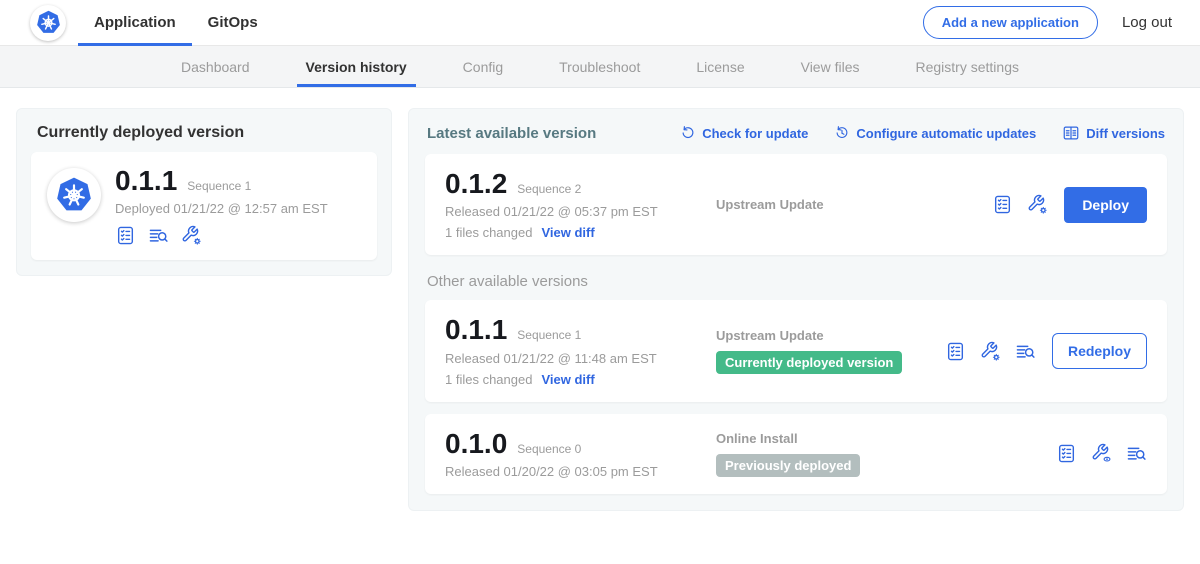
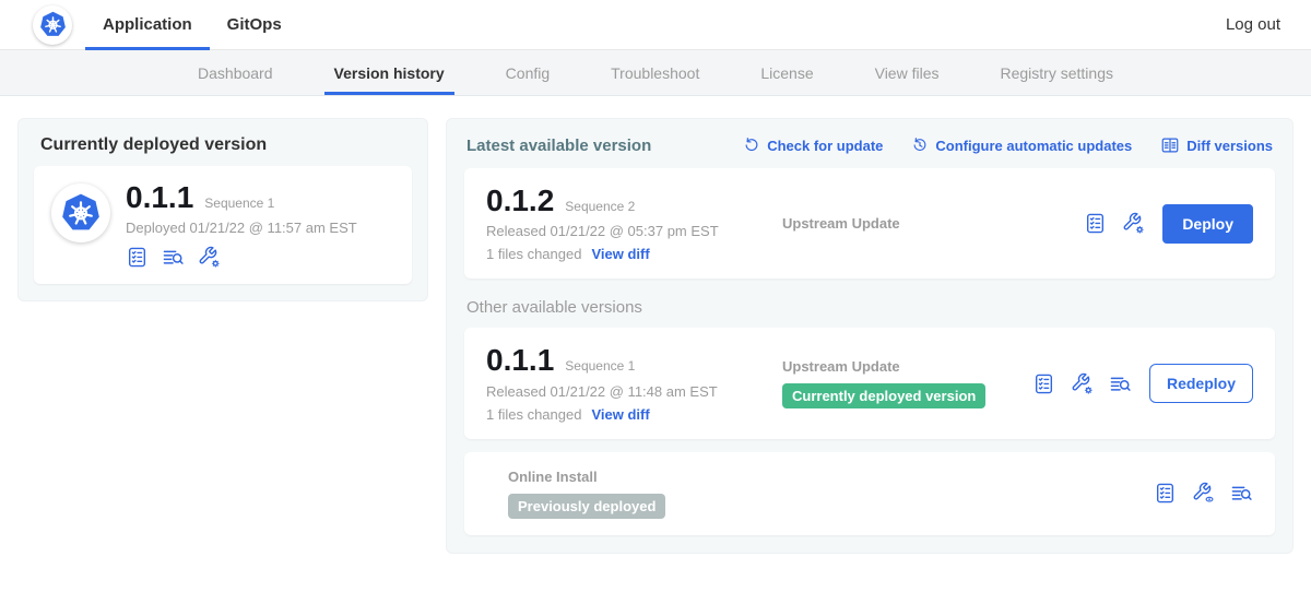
  Application
  GitOps
- Add a new application
  Log out
  Dashboard
  Version history
  Config
  Troubleshoot
  License
  View files
  Registry settings
  Currently deployed version
  0.1.1
  Sequence 1
- Deployed 01/21/22 @ 12:57 am EST
+ Deployed 01/21/22 @ 11:57 am EST
  Latest available version
  Check for update
  Configure automatic updates
  Diff versions
  0.1.2
  Sequence 2
  Released 01/21/22 @ 05:37 pm EST
  1 files changed
  View diff
  Upstream Update
  Deploy
  Other available versions
  0.1.1
  Sequence 1
  Released 01/21/22 @ 11:48 am EST
  1 files changed
  View diff
  Upstream Update
  Currently deployed version
  Redeploy
- 0.1.0
- Sequence 0
- Released 01/20/22 @ 03:05 pm EST
  Online Install
  Previously deployed
